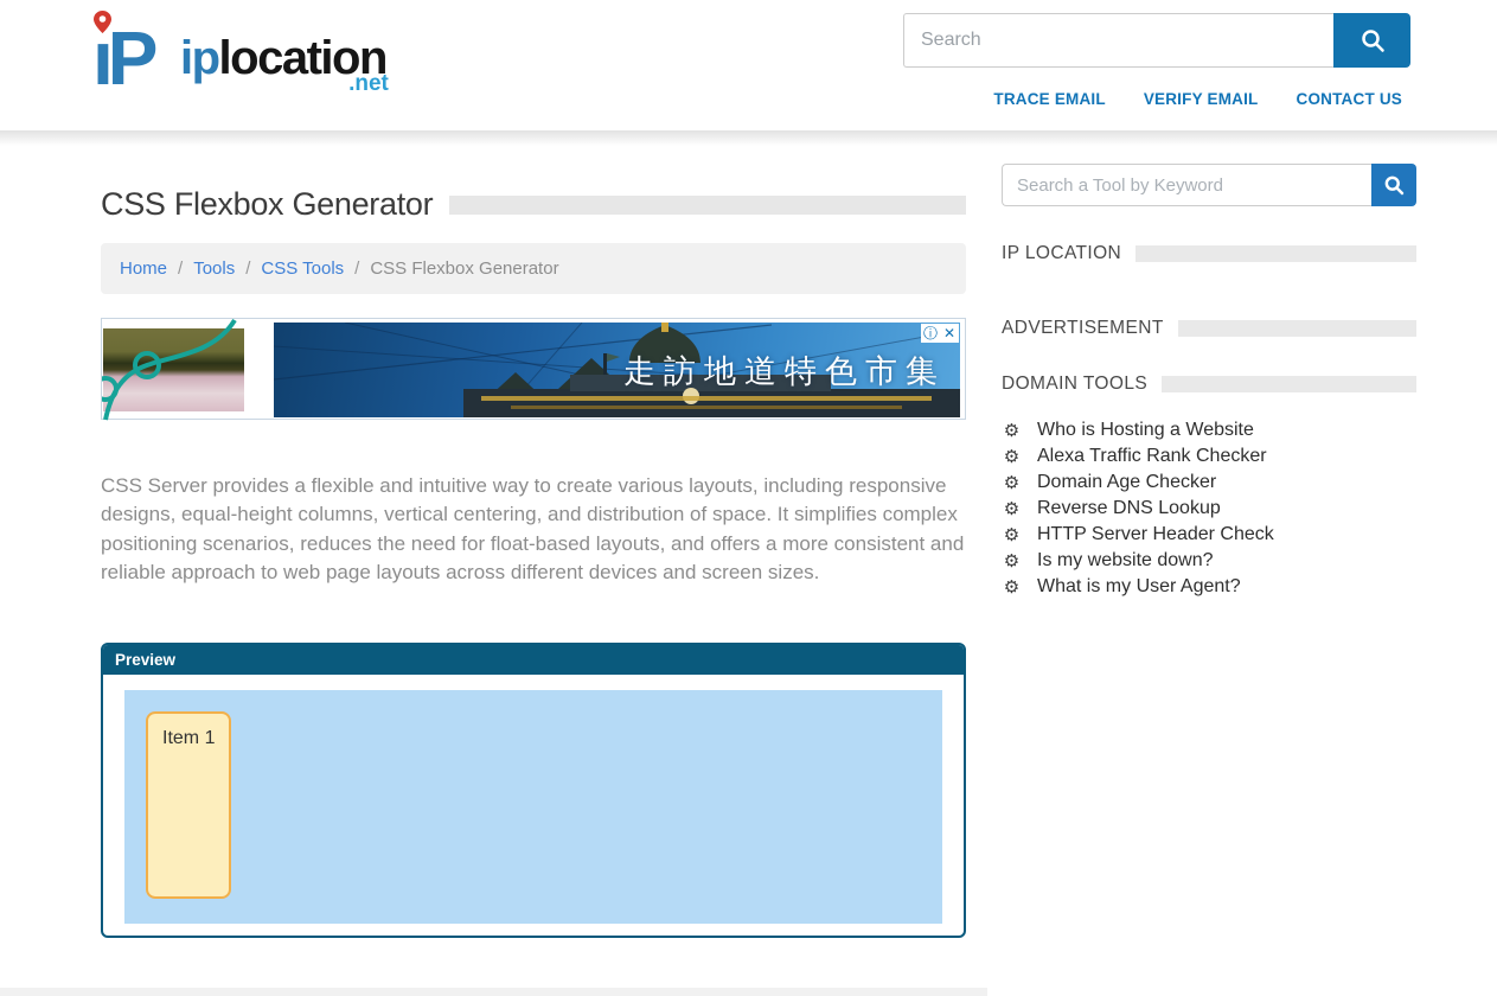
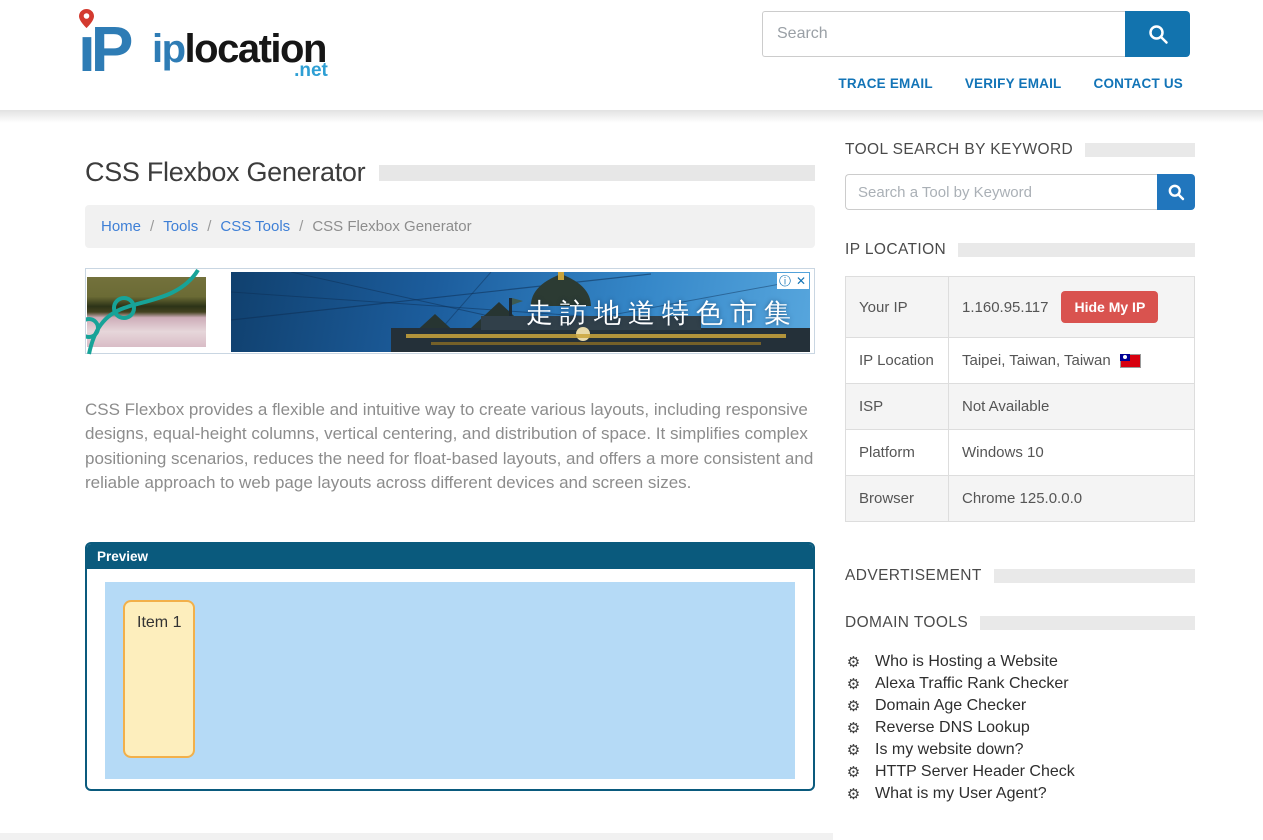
  ıP
  iplocation
  .net
  Search
  TRACE EMAIL
  VERIFY EMAIL
  CONTACT US
  CSS Flexbox Generator
  Home
  /
  Tools
  /
  CSS Tools
  /
  CSS Flexbox Generator
  走訪地道特色市集
  ⓘ
  ✕
- CSS Server provides a flexible and intuitive way to create various layouts, including responsive designs, equal-height columns, vertical centering, and distribution of space. It simplifies complex positioning scenarios, reduces the need for float-based layouts, and offers a more consistent and reliable approach to web page layouts across different devices and screen sizes.
+ CSS Flexbox provides a flexible and intuitive way to create various layouts, including responsive designs, equal-height columns, vertical centering, and distribution of space. It simplifies complex positioning scenarios, reduces the need for float-based layouts, and offers a more consistent and reliable approach to web page layouts across different devices and screen sizes.
  Preview
  Item 1
+ TOOL SEARCH BY KEYWORD
  Search a Tool by Keyword
  IP LOCATION
+ Your IP	1.160.95.117 Hide My IP
+ IP Location	Taipei, Taiwan, Taiwan
+ ISP	Not Available
+ Platform	Windows 10
+ Browser	Chrome 125.0.0.0
  ADVERTISEMENT
  DOMAIN TOOLS
  ⚙
  Who is Hosting a Website
  ⚙
  Alexa Traffic Rank Checker
  ⚙
  Domain Age Checker
  ⚙
  Reverse DNS Lookup
  ⚙
- HTTP Server Header Check
+ Is my website down?
  ⚙
- Is my website down?
+ HTTP Server Header Check
  ⚙
  What is my User Agent?
